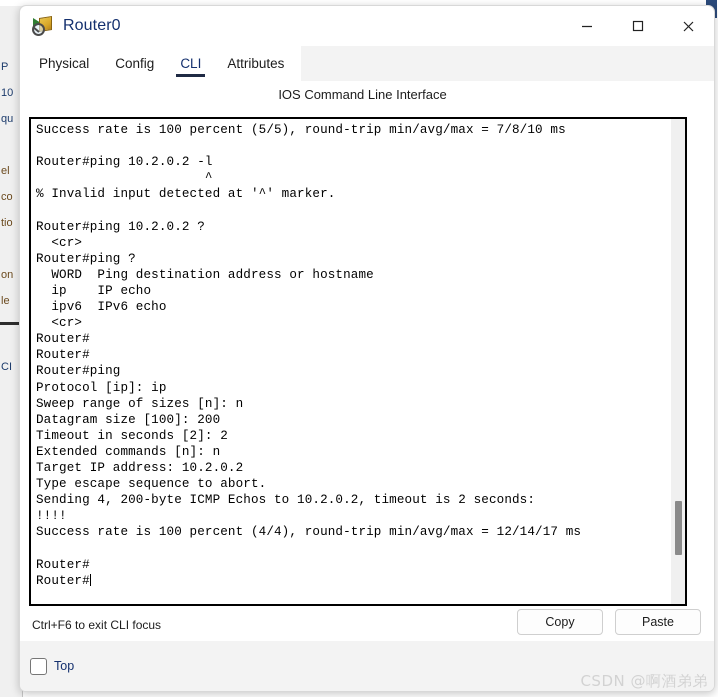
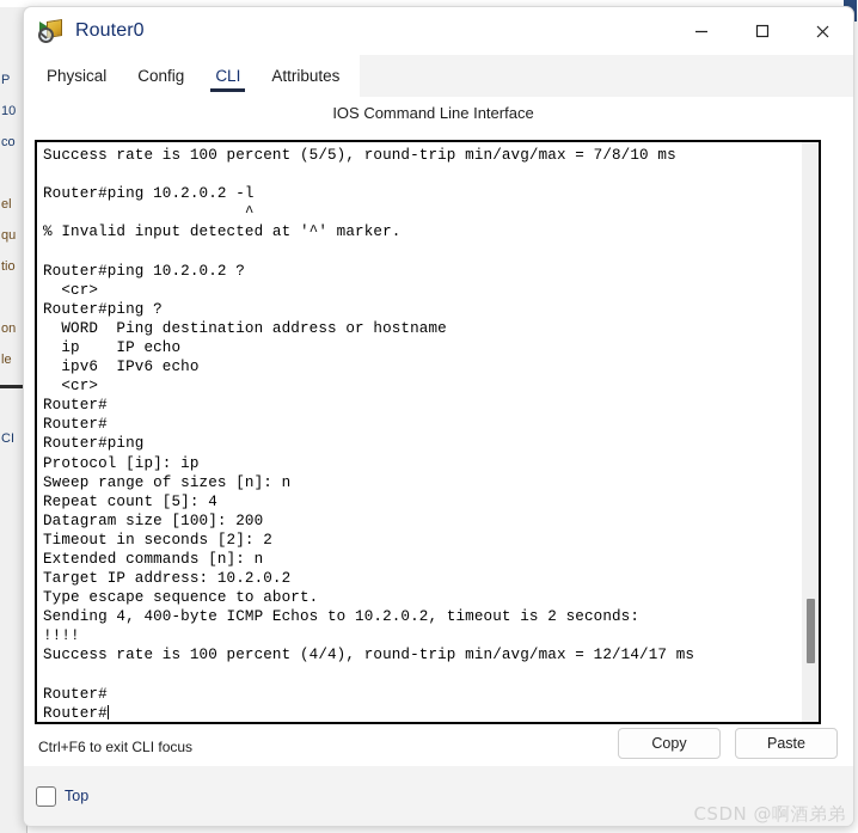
  P
  10
- qu
+ co
  el
- co
+ qu
  tio
  on
  le
  CI
  Router0
  Physical
  Config
  CLI
  Attributes
  IOS Command Line Interface
  Success rate is 100 percent (5/5), round-trip min/avg/max = 7/8/10 ms
  Router#ping 10.2.0.2 -l
  ^
  % Invalid input detected at '^' marker.
  Router#ping 10.2.0.2 ?
  <cr>
  Router#ping ?
  WORD Ping destination address or hostname
  ip IP echo
  ipv6 IPv6 echo
  <cr>
  Router#
  Router#
  Router#ping
  Protocol [ip]: ip
  Sweep range of sizes [n]: n
+ Repeat count [5]: 4
  Datagram size [100]: 200
  Timeout in seconds [2]: 2
  Extended commands [n]: n
  Target IP address: 10.2.0.2
  Type escape sequence to abort.
- Sending 4, 200-byte ICMP Echos to 10.2.0.2, timeout is 2 seconds:
+ Sending 4, 400-byte ICMP Echos to 10.2.0.2, timeout is 2 seconds:
  !!!!
  Success rate is 100 percent (4/4), round-trip min/avg/max = 12/14/17 ms
  Router#
  Router#
  Ctrl+F6 to exit CLI focus
  Copy
  Paste
  Top
  CSDN @啊酒弟弟
